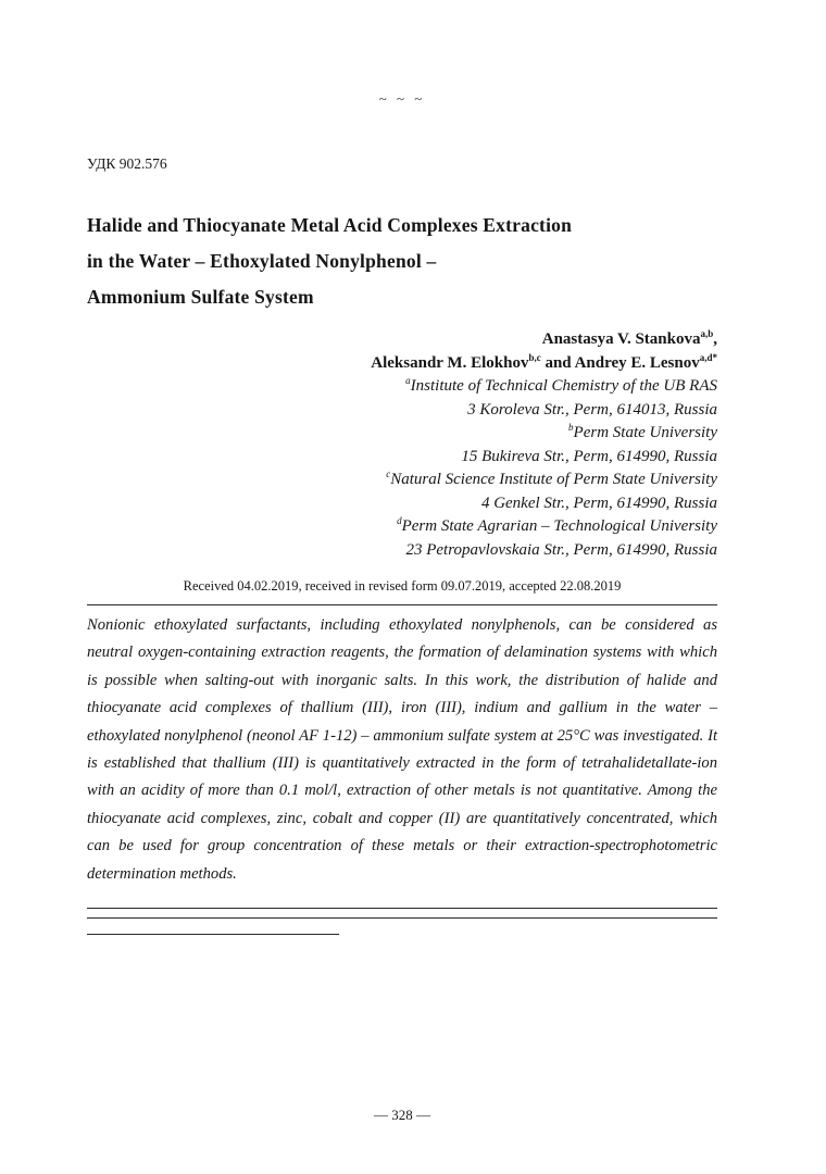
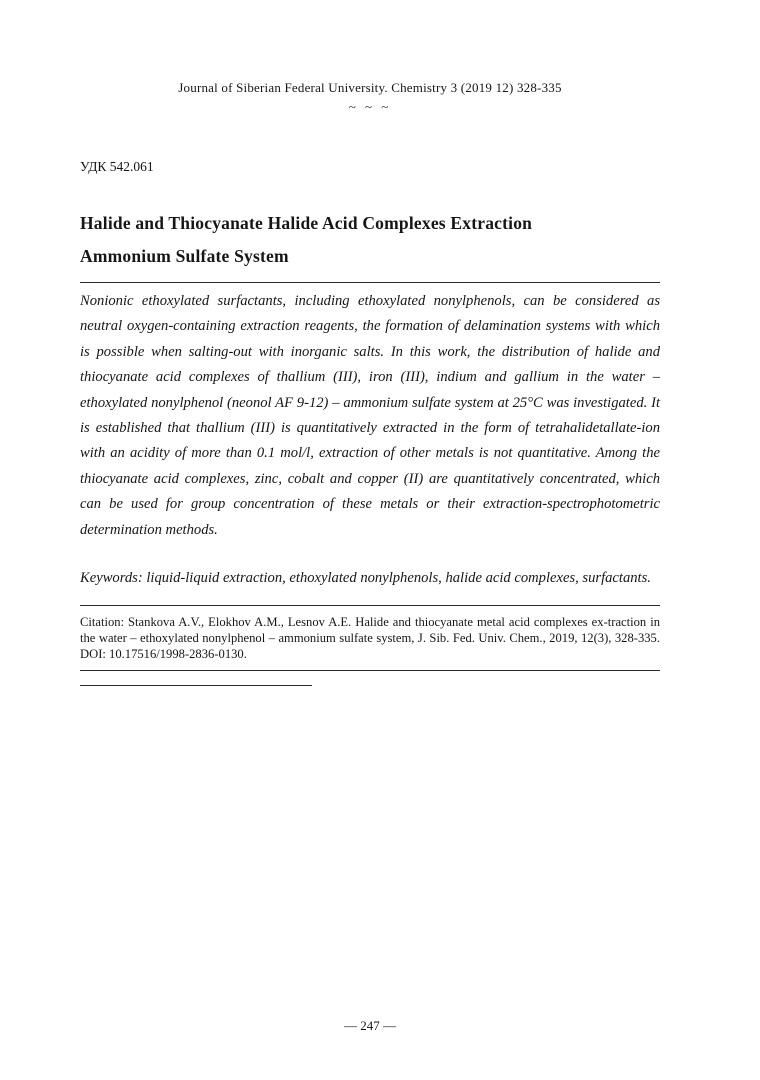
+ Journal of Siberian Federal University. Chemistry 3 (2019 12) 328-335
  ~ ~ ~
- УДК 902.576
+ УДК 542.061
- Halide and Thiocyanate Metal Acid Complexes Extraction
+ Halide and Thiocyanate Halide Acid Complexes Extraction
- in the Water – Ethoxylated Nonylphenol –
  Ammonium Sulfate System
- Anastasya V. Stankovaa,b,
- Aleksandr M. Elokhovb,c and Andrey E. Lesnova,d*
- aInstitute of Technical Chemistry of the UB RAS
- 3 Koroleva Str., Perm, 614013, Russia
- bPerm State University
- 15 Bukireva Str., Perm, 614990, Russia
- cNatural Science Institute of Perm State University
- 4 Genkel Str., Perm, 614990, Russia
- dPerm State Agrarian – Technological University
- 23 Petropavlovskaia Str., Perm, 614990, Russia
- Received 04.02.2019, received in revised form 09.07.2019, accepted 22.08.2019
- Nonionic ethoxylated surfactants, including ethoxylated nonylphenols, can be considered as neutral oxygen-containing extraction reagents, the formation of delamination systems with which is possible when salting-out with inorganic salts. In this work, the distribution of halide and thiocyanate acid complexes of thallium (III), iron (III), indium and gallium in the water – ethoxylated nonylphenol (neonol AF 1-12) – ammonium sulfate system at 25°C was investigated. It is established that thallium (III) is quantitatively extracted in the form of tetrahalidetallate-ion with an acidity of more than 0.1 mol/l, extraction of other metals is not quantitative. Among the thiocyanate acid complexes, zinc, cobalt and copper (II) are quantitatively concentrated, which can be used for group concentration of these metals or their extraction-spectrophotometric determination methods.
+ Nonionic ethoxylated surfactants, including ethoxylated nonylphenols, can be considered as neutral oxygen-containing extraction reagents, the formation of delamination systems with which is possible when salting-out with inorganic salts. In this work, the distribution of halide and thiocyanate acid complexes of thallium (III), iron (III), indium and gallium in the water – ethoxylated nonylphenol (neonol AF 9-12) – ammonium sulfate system at 25°C was investigated. It is established that thallium (III) is quantitatively extracted in the form of tetrahalidetallate-ion with an acidity of more than 0.1 mol/l, extraction of other metals is not quantitative. Among the thiocyanate acid complexes, zinc, cobalt and copper (II) are quantitatively concentrated, which can be used for group concentration of these metals or their extraction-spectrophotometric determination methods.
+ Keywords: liquid-liquid extraction, ethoxylated nonylphenols, halide acid complexes, surfactants.
+ Citation: Stankova A.V., Elokhov A.M., Lesnov A.E. Halide and thiocyanate metal acid complexes ex-traction in the water – ethoxylated nonylphenol – ammonium sulfate system, J. Sib. Fed. Univ. Chem., 2019, 12(3), 328-335. DOI: 10.17516/1998-2836-0130.
- — 328 —
+ — 247 —
